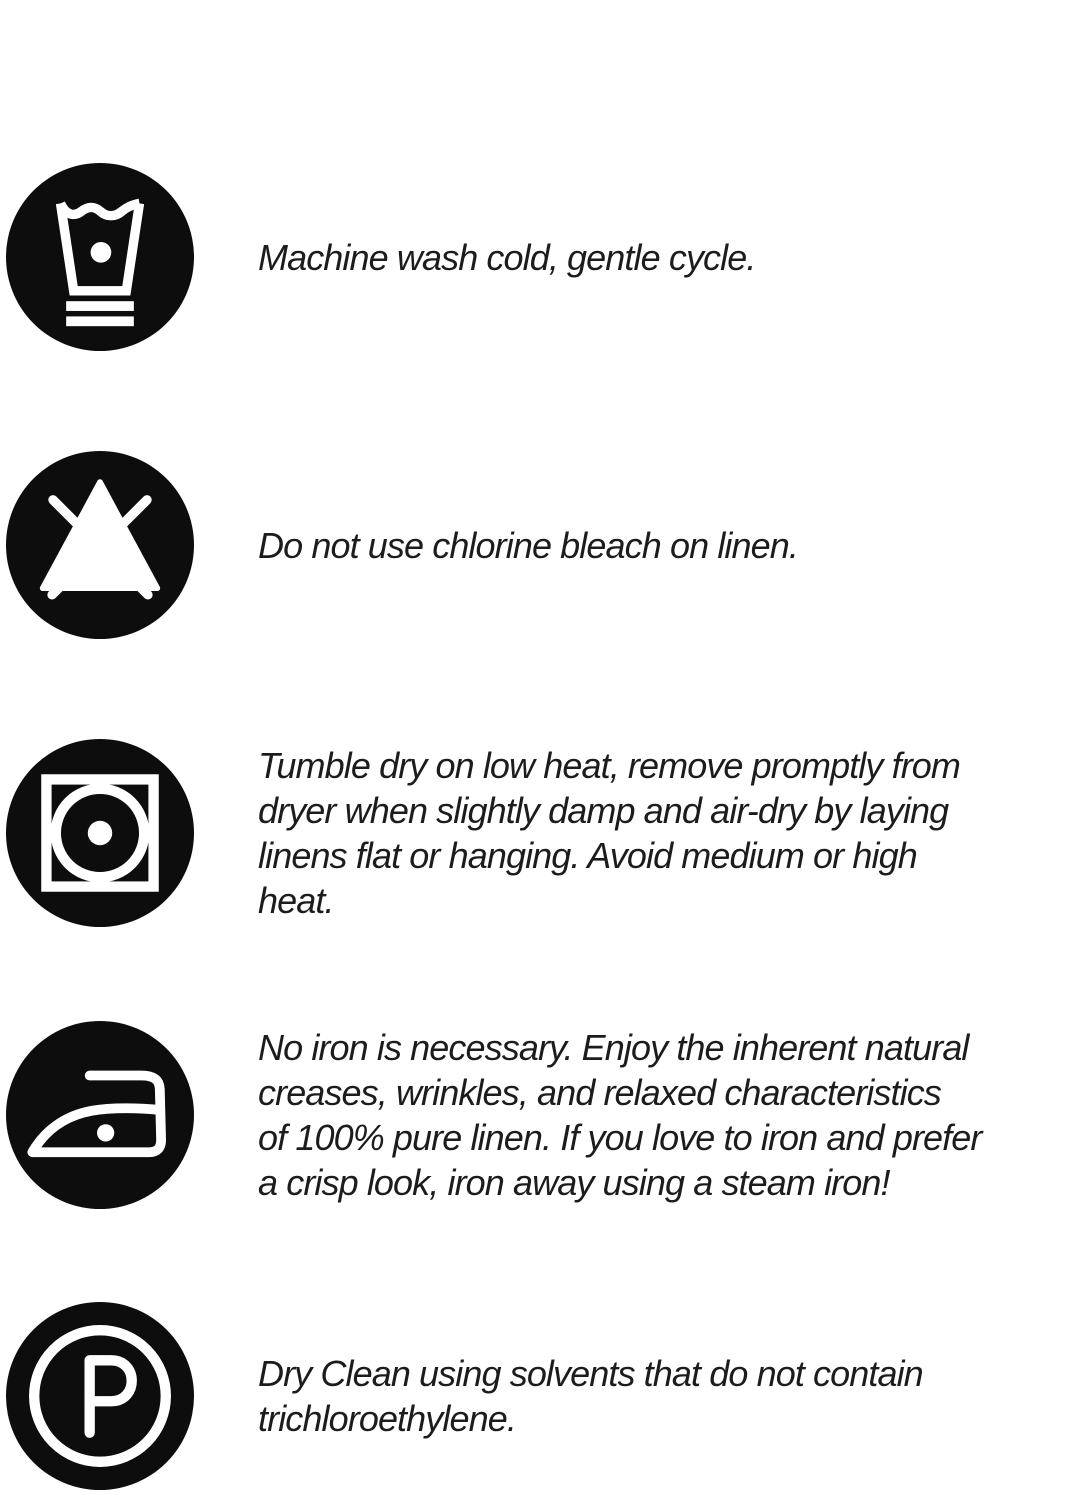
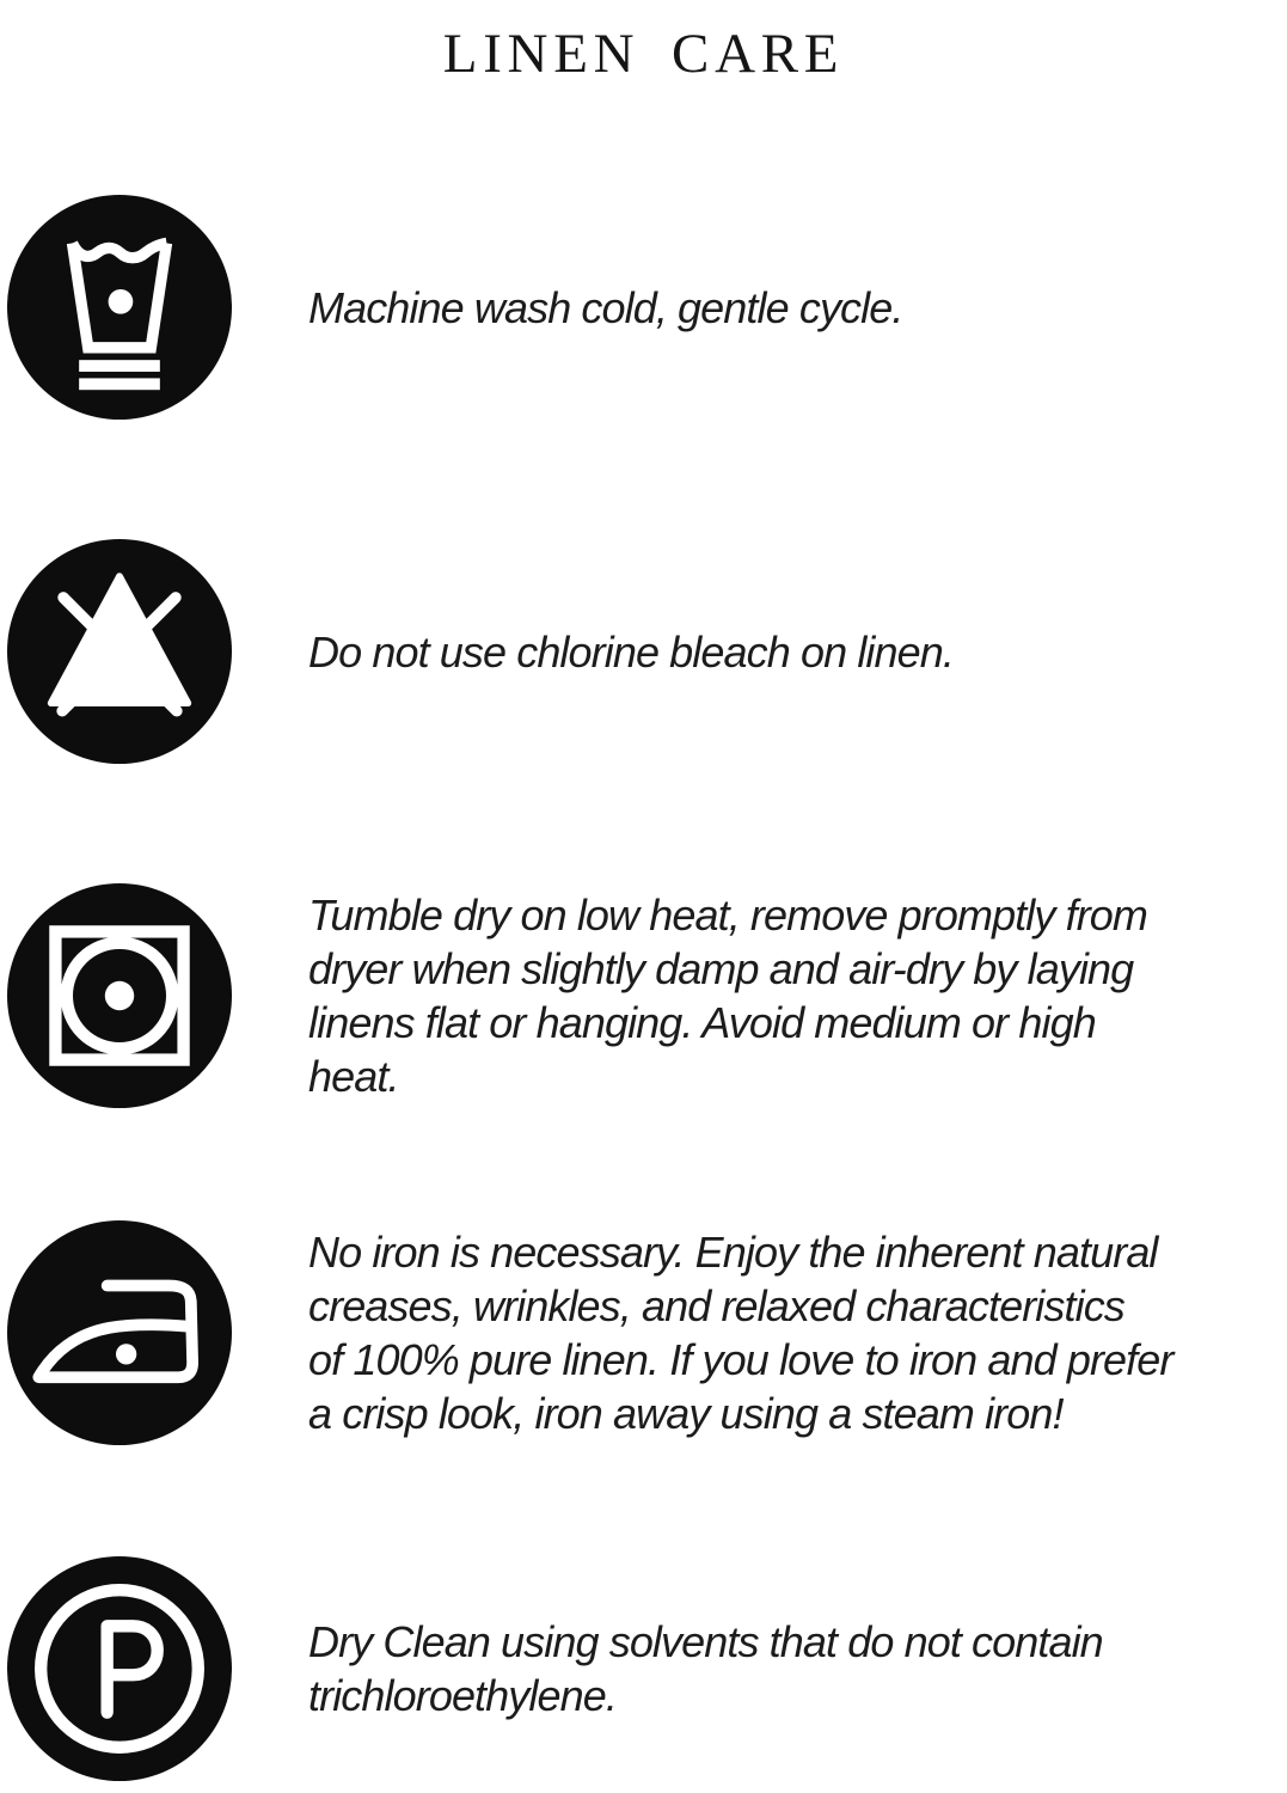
+ LINEN CARE
  Machine wash cold, gentle cycle.
  Do not use chlorine bleach on linen.
  Tumble dry on low heat, remove promptly from
  dryer when slightly damp and air-dry by laying
  linens flat or hanging. Avoid medium or high
  heat.
  No iron is necessary. Enjoy the inherent natural
  creases, wrinkles, and relaxed characteristics
  of 100% pure linen. If you love to iron and prefer
  a crisp look, iron away using a steam iron!
  Dry Clean using solvents that do not contain
  trichloroethylene.
